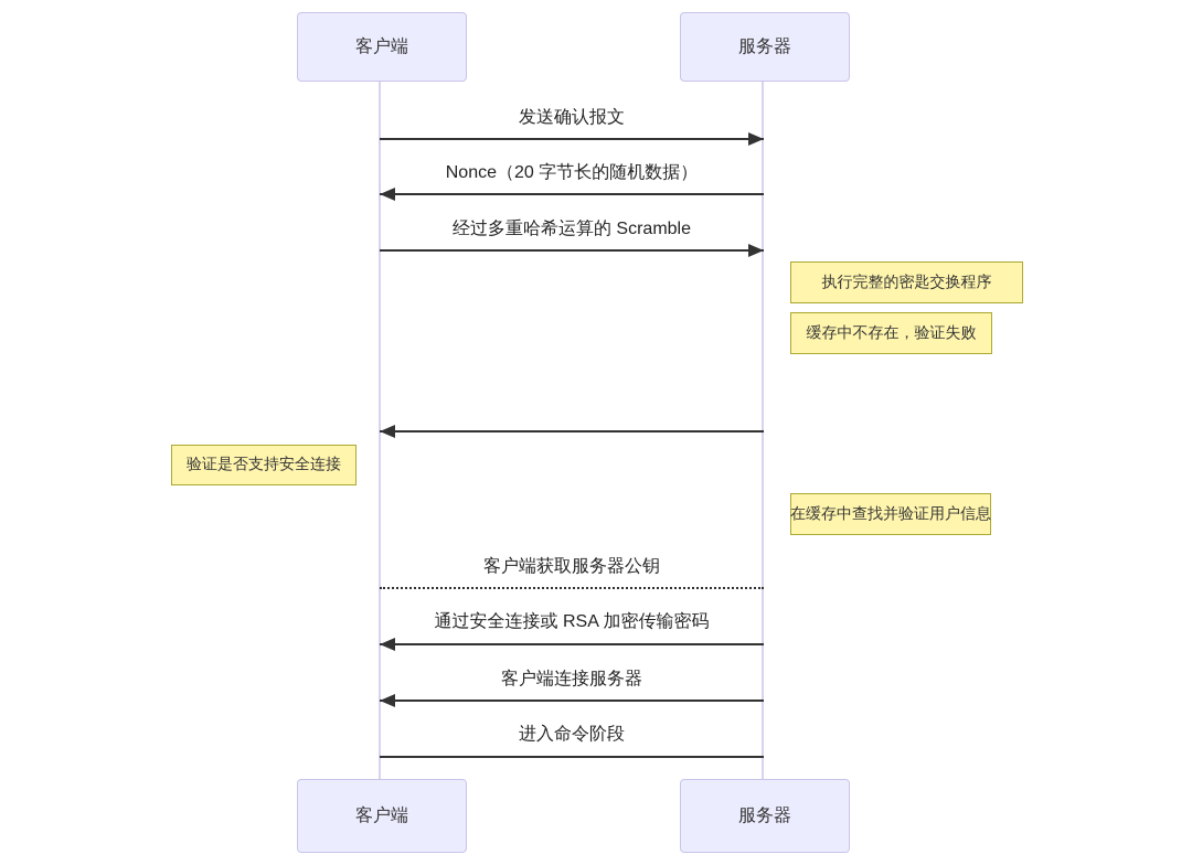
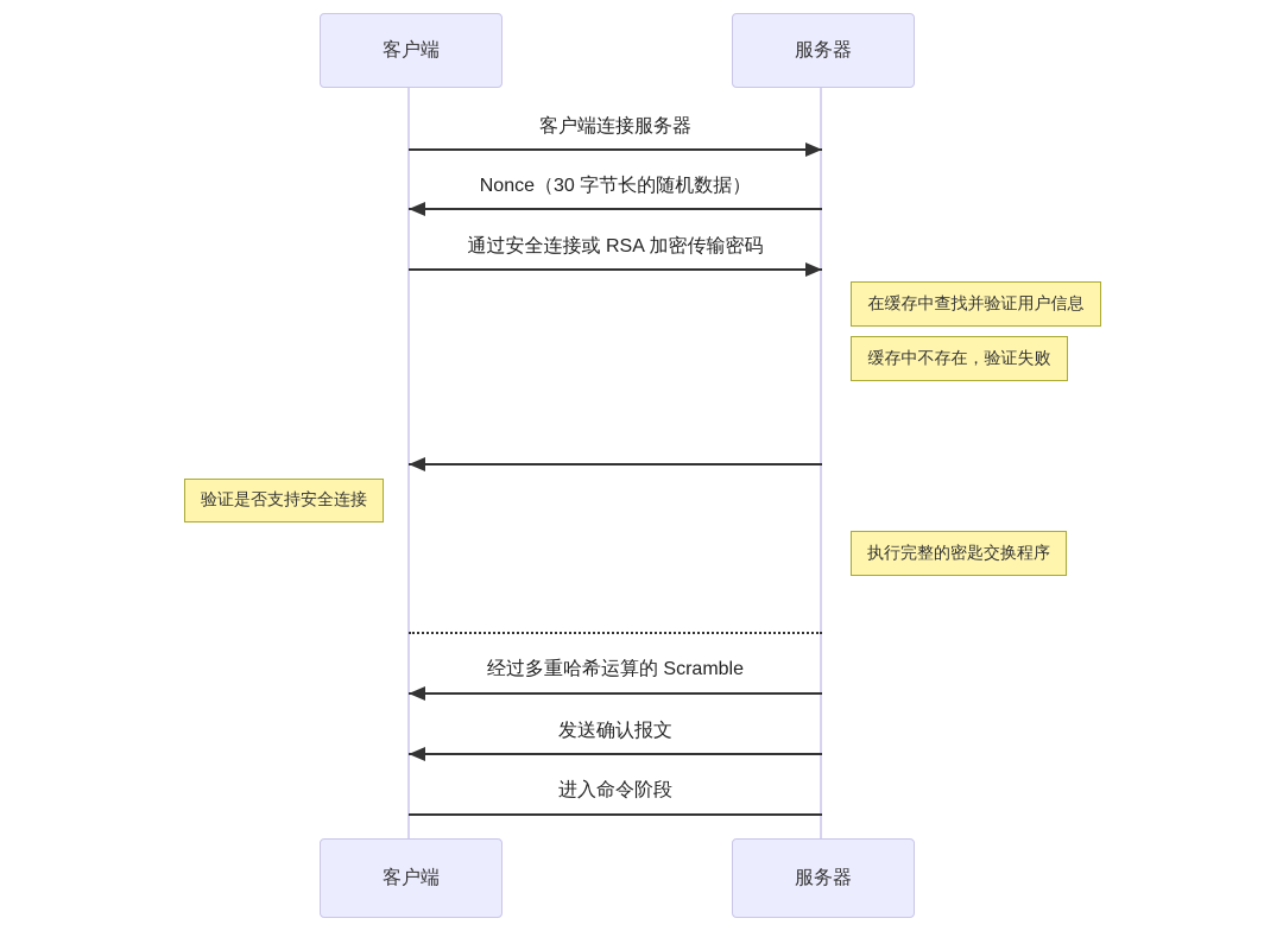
  客户端
  服务器
- 发送确认报文
+ 客户端连接服务器
- Nonce（20 字节长的随机数据）
+ Nonce（30 字节长的随机数据）
- 经过多重哈希运算的 Scramble
+ 通过安全连接或 RSA 加密传输密码
- 执行完整的密匙交换程序
+ 在缓存中查找并验证用户信息
  缓存中不存在，验证失败
  验证是否支持安全连接
- 在缓存中查找并验证用户信息
+ 执行完整的密匙交换程序
- 客户端获取服务器公钥
- 通过安全连接或 RSA 加密传输密码
+ 经过多重哈希运算的 Scramble
- 客户端连接服务器
+ 发送确认报文
  进入命令阶段
  客户端
  服务器
